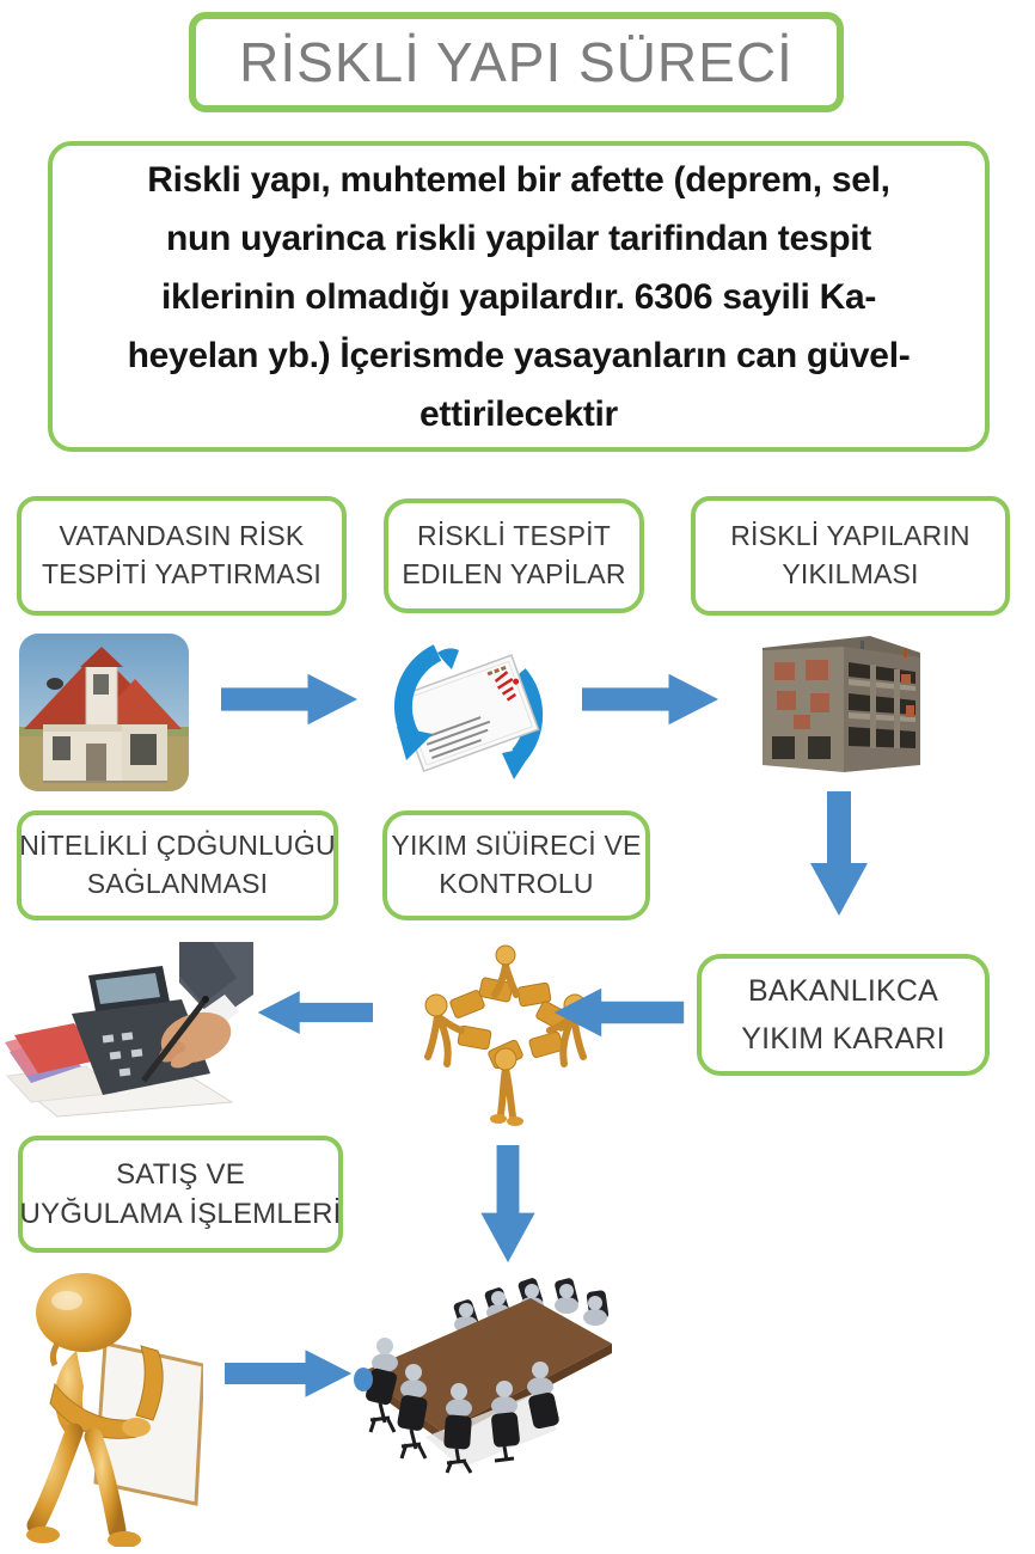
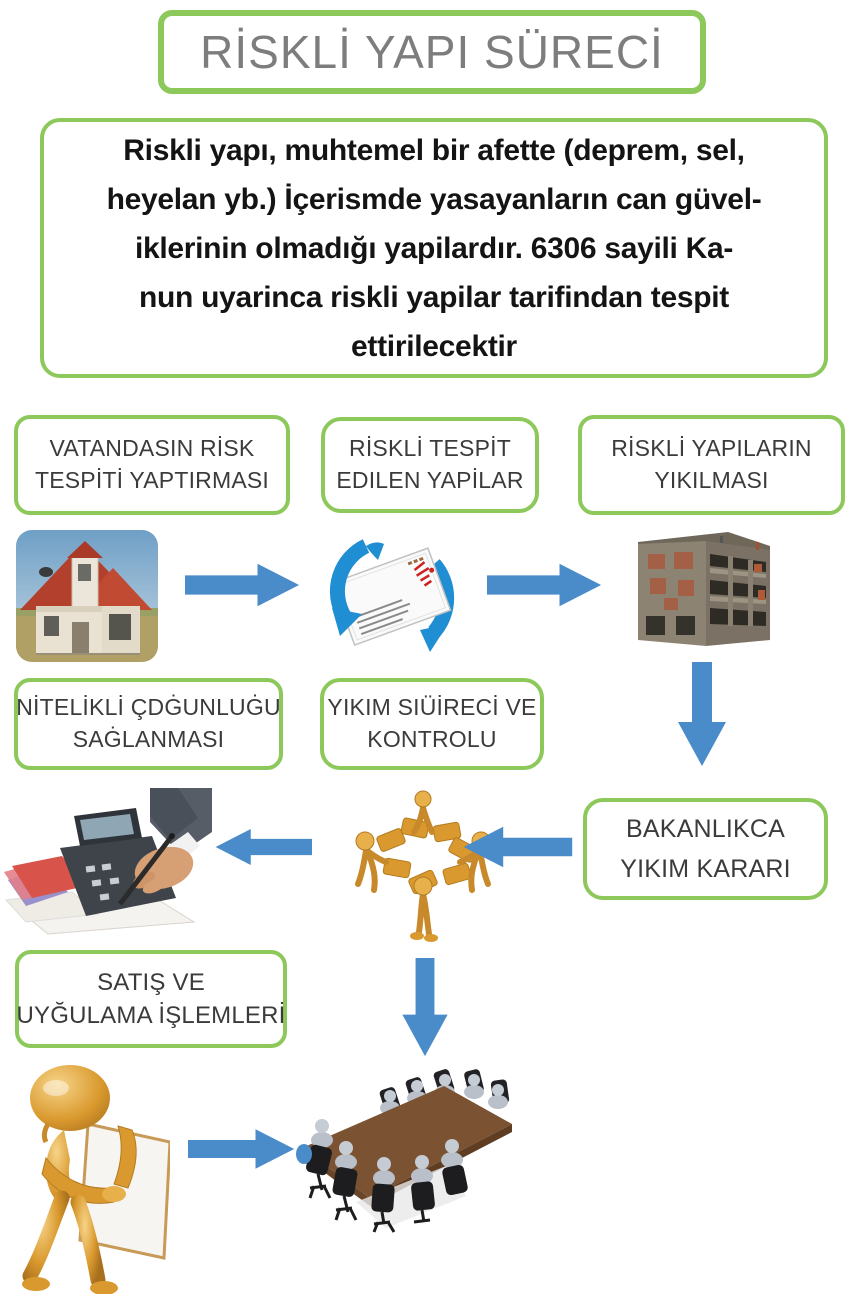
  RİSKLİ YAPI SÜRECİ
  Riskli yapı, muhtemel bir afette (deprem, sel,
- nun uyarinca riskli yapilar tarifindan tespit
+ heyelan yb.) İçerismde yasayanların can güvel-
  iklerinin olmadığı yapilardır. 6306 sayili Ka-
- heyelan yb.) İçerismde yasayanların can güvel-
+ nun uyarinca riskli yapilar tarifindan tespit
  ettirilecektir
  VATANDASIN RİSK
  TESPİTİ YAPTIRMASI
  RİSKLİ TESPİT
  EDILEN YAPİLAR
  RİSKLİ YAPILARIN
  YIKILMASI
  NİTELİKLİ ÇDĠUNLUĠU
  SAĠLANMASI
  YIKIM SIÜİRECİ VE
  KONTROLU
  BAKANLIKCA
  YIKIM KARARI
  SATIŞ VE
  UYĞULAMA İŞLEMLERİ
